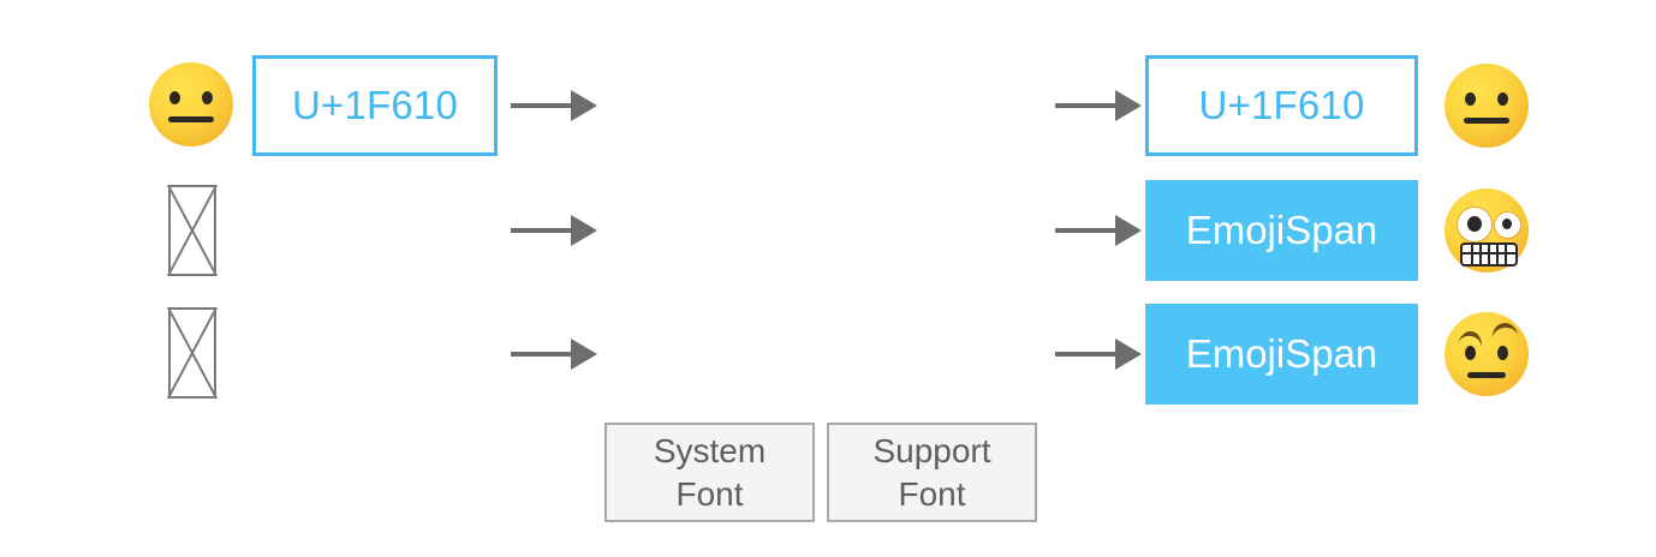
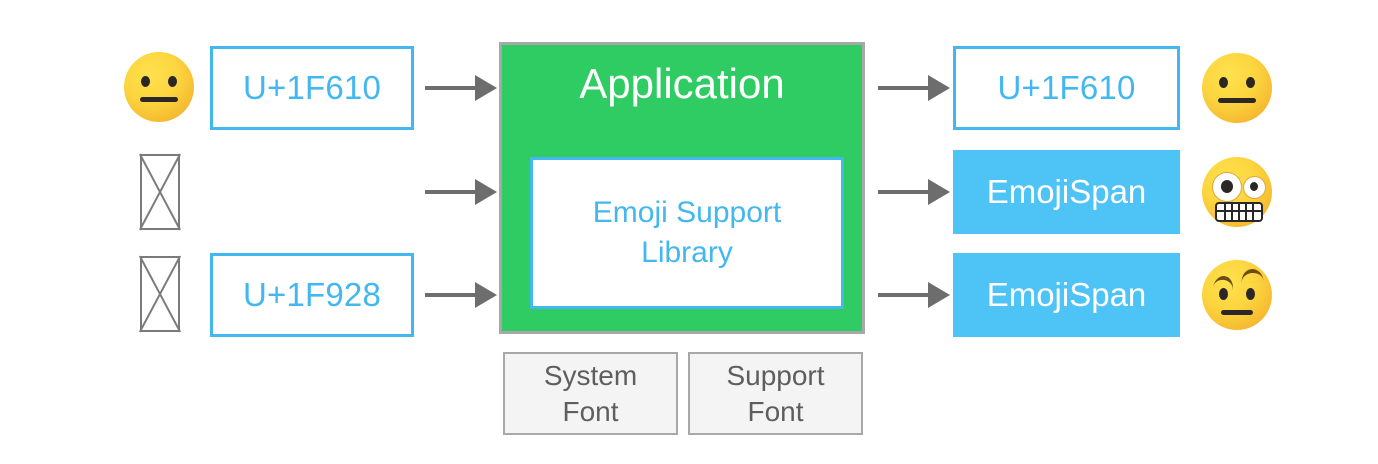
  U+1F610
+ U+1F928
+ Application
+ Emoji Support
+ Library
  System
  Font
  Support
  Font
  U+1F610
  EmojiSpan
  EmojiSpan
